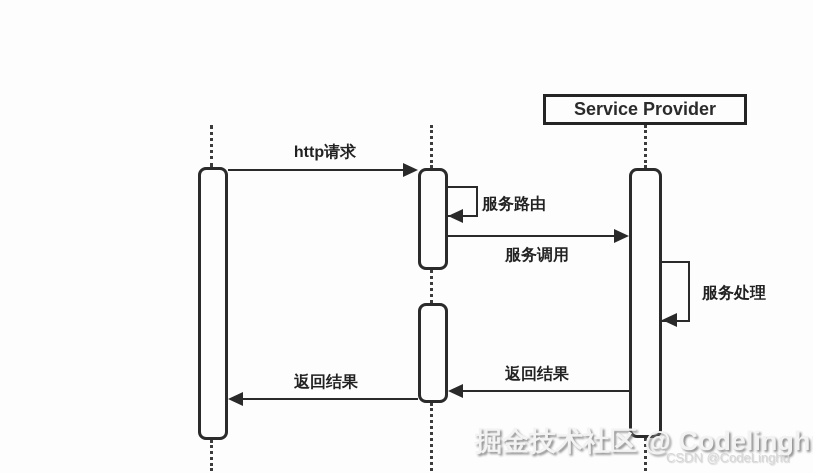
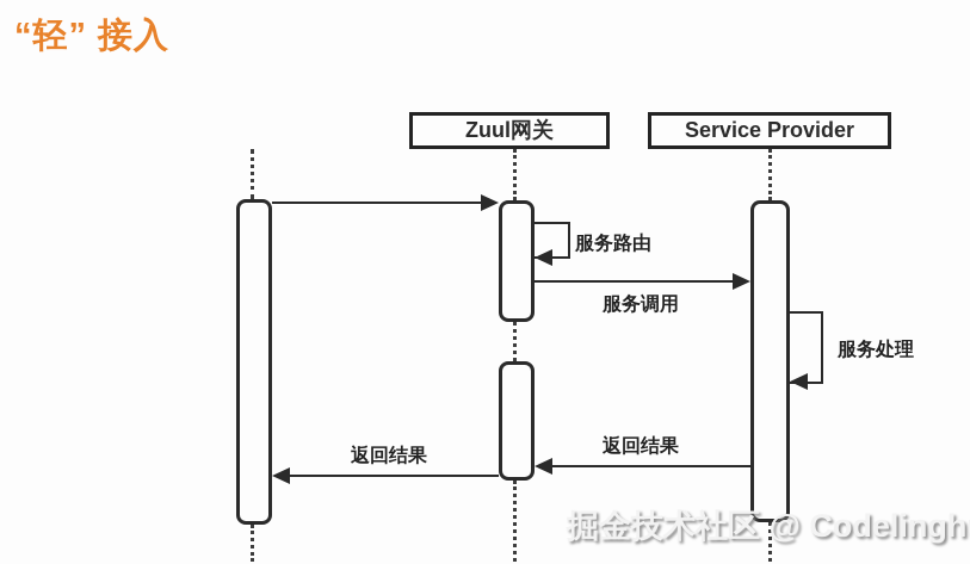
+ “轻” 接入
+ Zuul网关
  Service Provider
- http请求
  服务路由
  服务调用
  服务处理
  返回结果
  返回结果
  掘金技术社区 @ Codelingh
- CSDN @CodeLinghu
